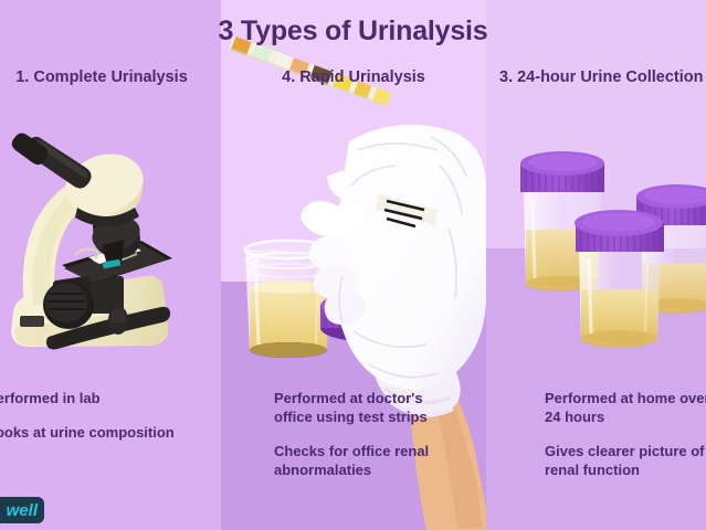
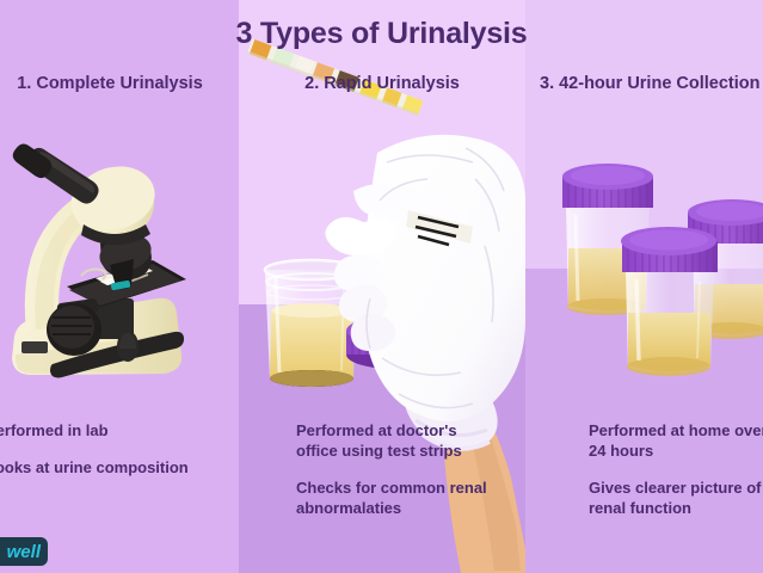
  3 Types of Urinalysis
  1. Complete Urinalysis
- 4. Rapid Urinalysis
+ 2. Rapid Urinalysis
- 3. 24-hour Urine Collection
+ 3. 42-hour Urine Collection
  erformed in lab
  oks at urine composition
  Performed at doctor's office using test strips
- Checks for office renal abnormalaties
+ Checks for common renal abnormalaties
  Performed at home ove 24 hours
  Gives clearer picture of renal function
  well
